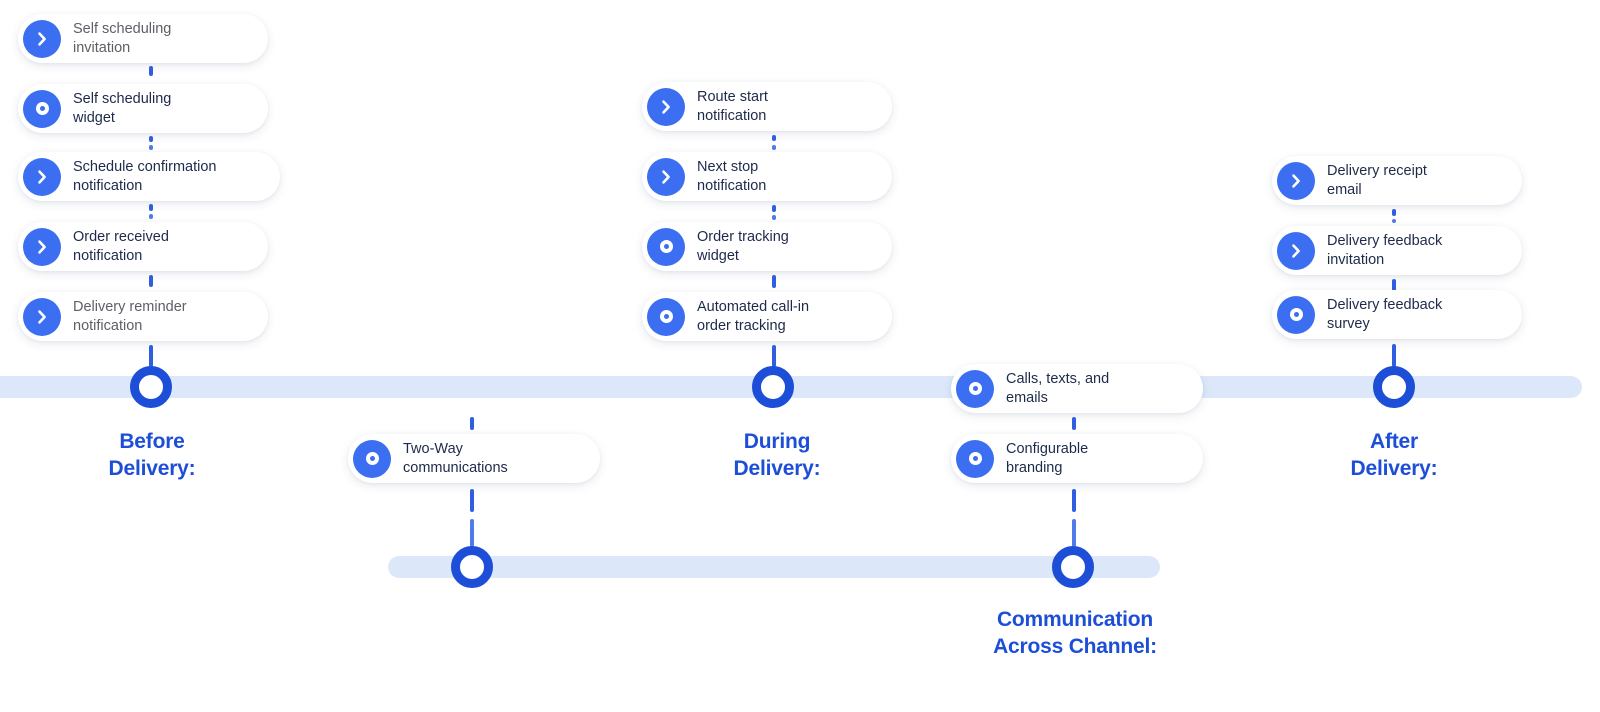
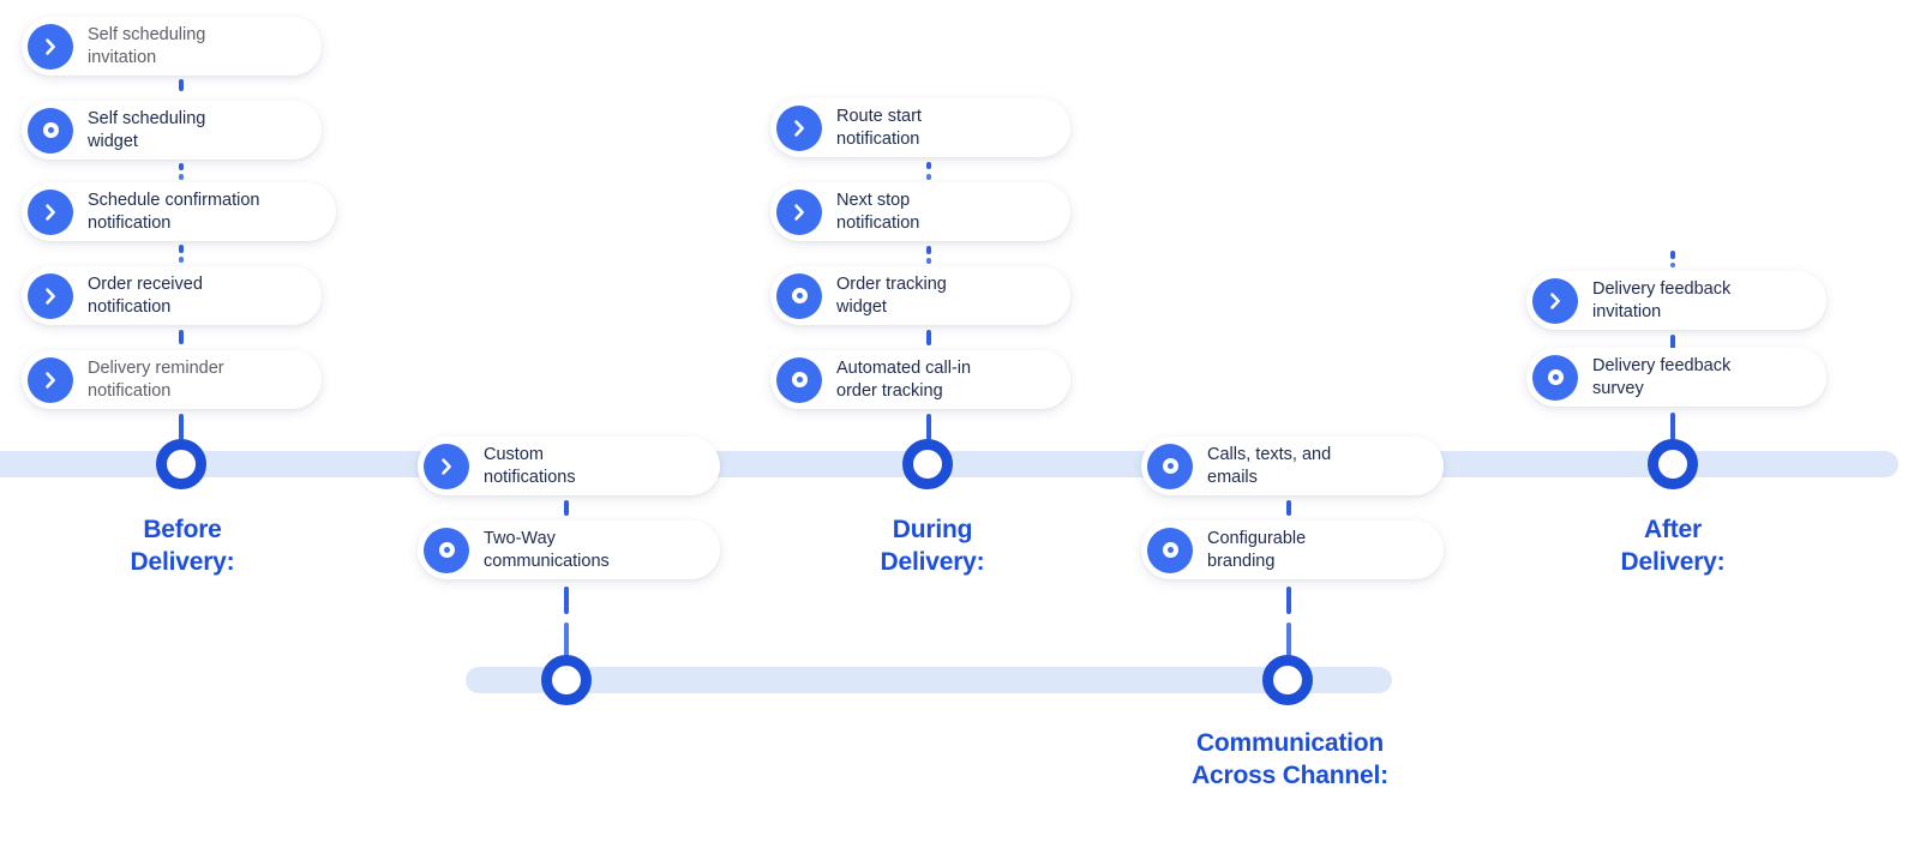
  Self scheduling
  invitation
  Self scheduling
  widget
  Schedule confirmation
  notification
  Order received
  notification
  Delivery reminder
  notification
  Before
  Delivery:
  Route start
  notification
  Next stop
  notification
  Order tracking
  widget
  Automated call-in
  order tracking
  During
  Delivery:
- Delivery receipt
- email
  Delivery feedback
  invitation
  Delivery feedback
  survey
  After
  Delivery:
+ Custom
+ notifications
  Two-Way
  communications
  Calls, texts, and
  emails
  Configurable
  branding
  Communication
  Across Channel:
